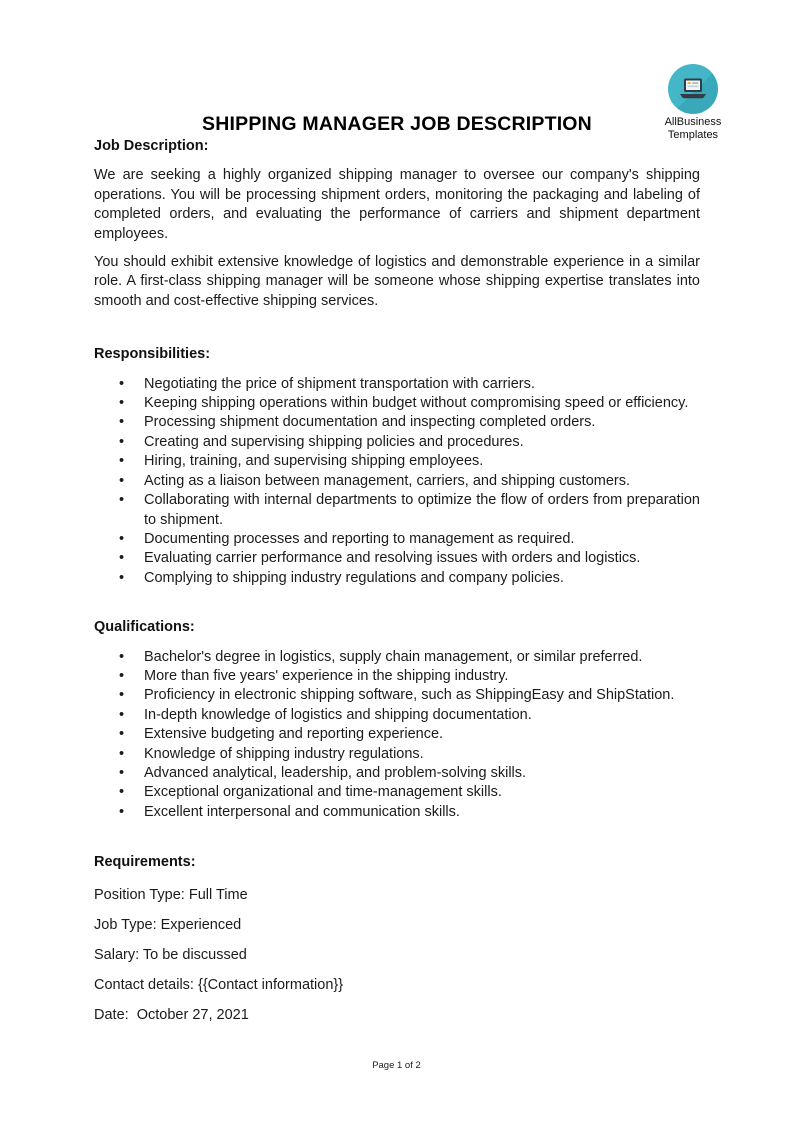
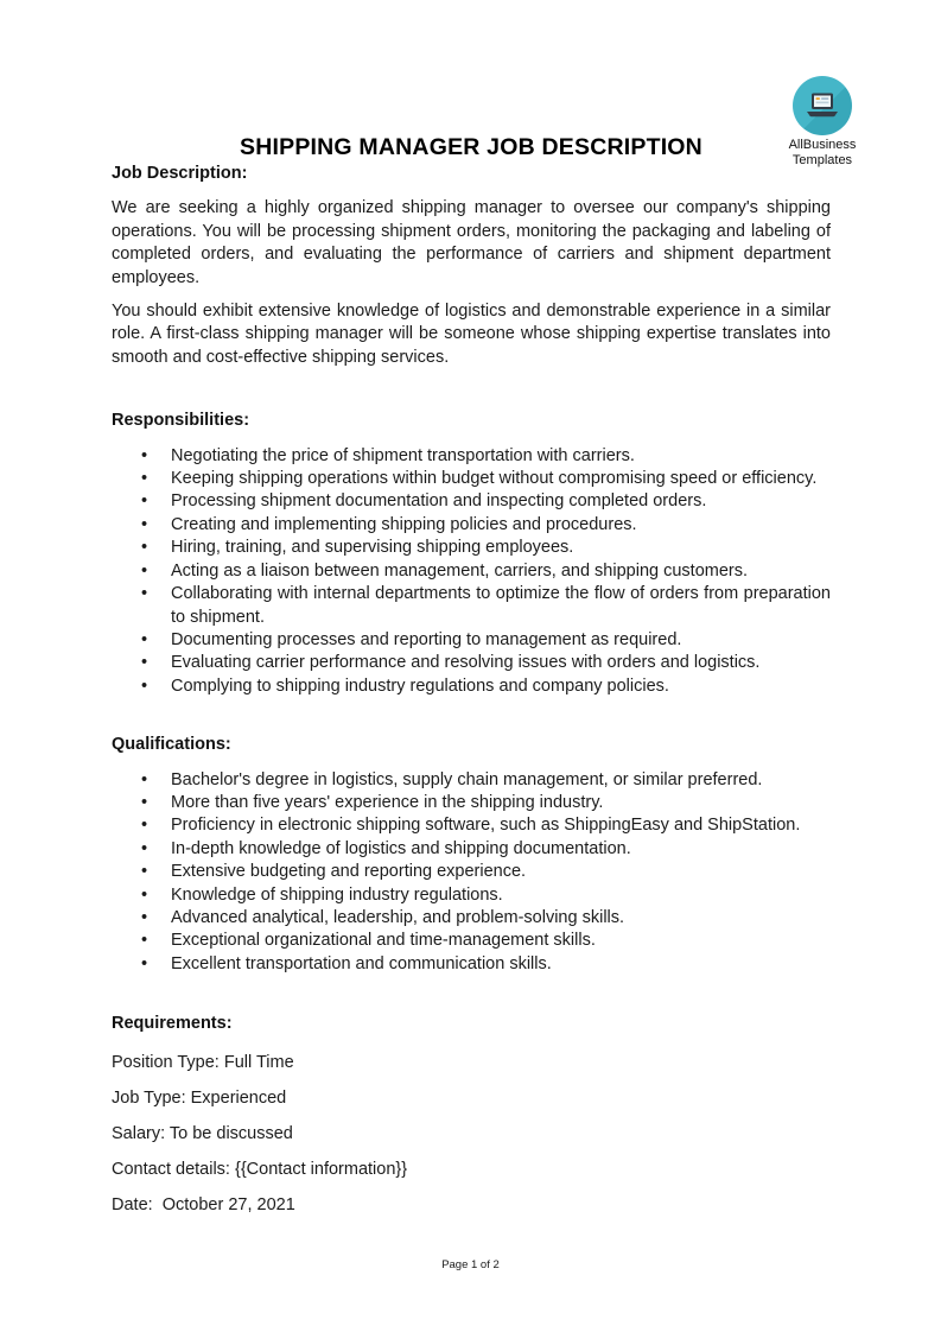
  AllBusiness
  Templates
  SHIPPING MANAGER JOB DESCRIPTION
  Job Description:
  We are seeking a highly organized shipping manager to oversee our company's shipping operations. You will be processing shipment orders, monitoring the packaging and labeling of completed orders, and evaluating the performance of carriers and shipment department employees.
  You should exhibit extensive knowledge of logistics and demonstrable experience in a similar role. A first-class shipping manager will be someone whose shipping expertise translates into smooth and cost-effective shipping services.
  Responsibilities:
  Negotiating the price of shipment transportation with carriers.
  Keeping shipping operations within budget without compromising speed or efficiency.
  Processing shipment documentation and inspecting completed orders.
- Creating and supervising shipping policies and procedures.
+ Creating and implementing shipping policies and procedures.
  Hiring, training, and supervising shipping employees.
  Acting as a liaison between management, carriers, and shipping customers.
  Collaborating with internal departments to optimize the flow of orders from preparation to shipment.
  Documenting processes and reporting to management as required.
  Evaluating carrier performance and resolving issues with orders and logistics.
  Complying to shipping industry regulations and company policies.
  Qualifications:
  Bachelor's degree in logistics, supply chain management, or similar preferred.
  More than five years' experience in the shipping industry.
  Proficiency in electronic shipping software, such as ShippingEasy and ShipStation.
  In-depth knowledge of logistics and shipping documentation.
  Extensive budgeting and reporting experience.
  Knowledge of shipping industry regulations.
  Advanced analytical, leadership, and problem-solving skills.
  Exceptional organizational and time-management skills.
- Excellent interpersonal and communication skills.
+ Excellent transportation and communication skills.
  Requirements:
  Position Type: Full Time
  Job Type: Experienced
  Salary: To be discussed
  Contact details: {{Contact information}}
  Date: October 27, 2021
  Page 1 of 2
